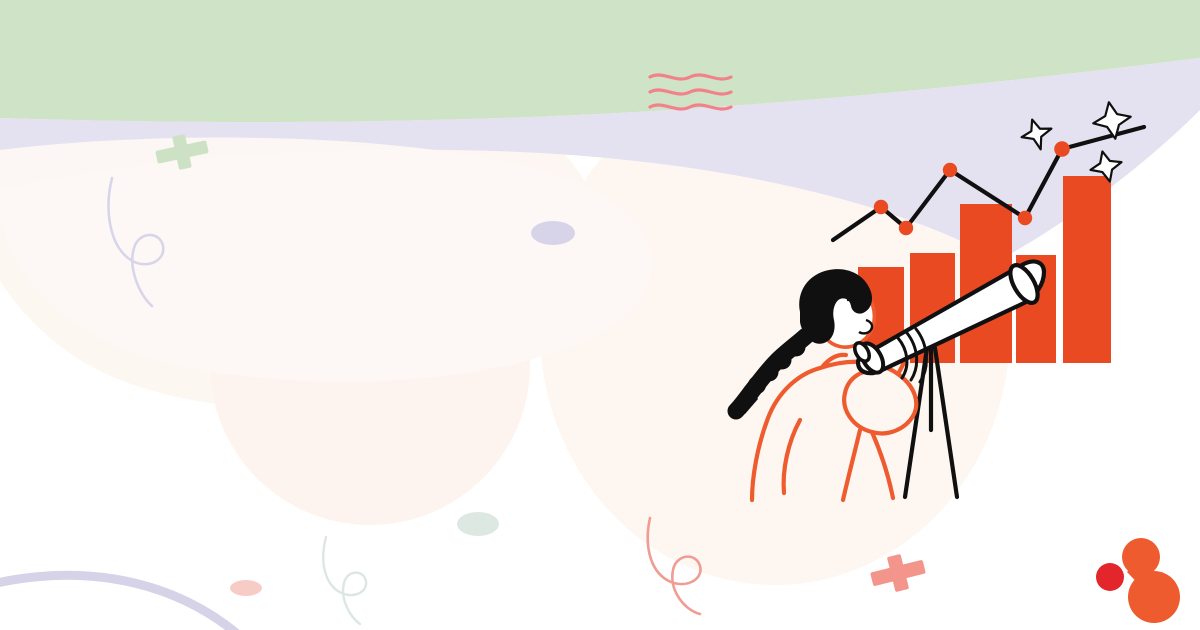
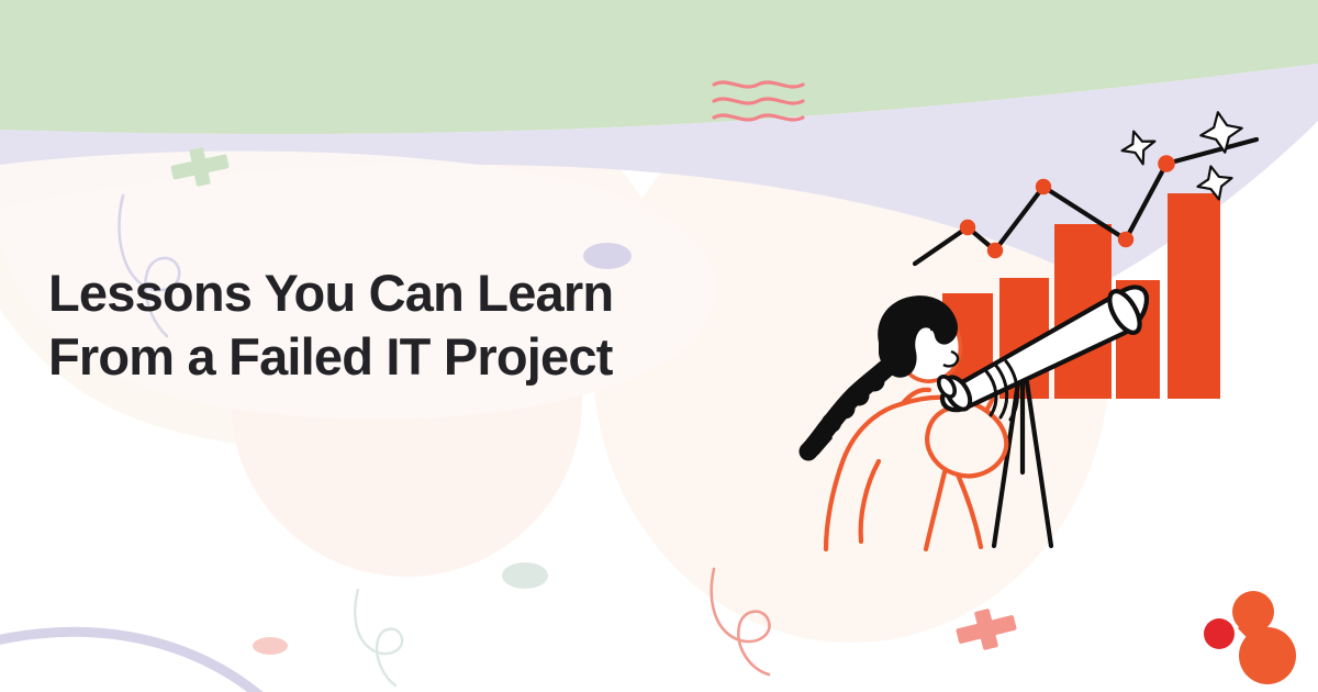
+ Lessons You Can Learn
+ From a Failed IT Project
